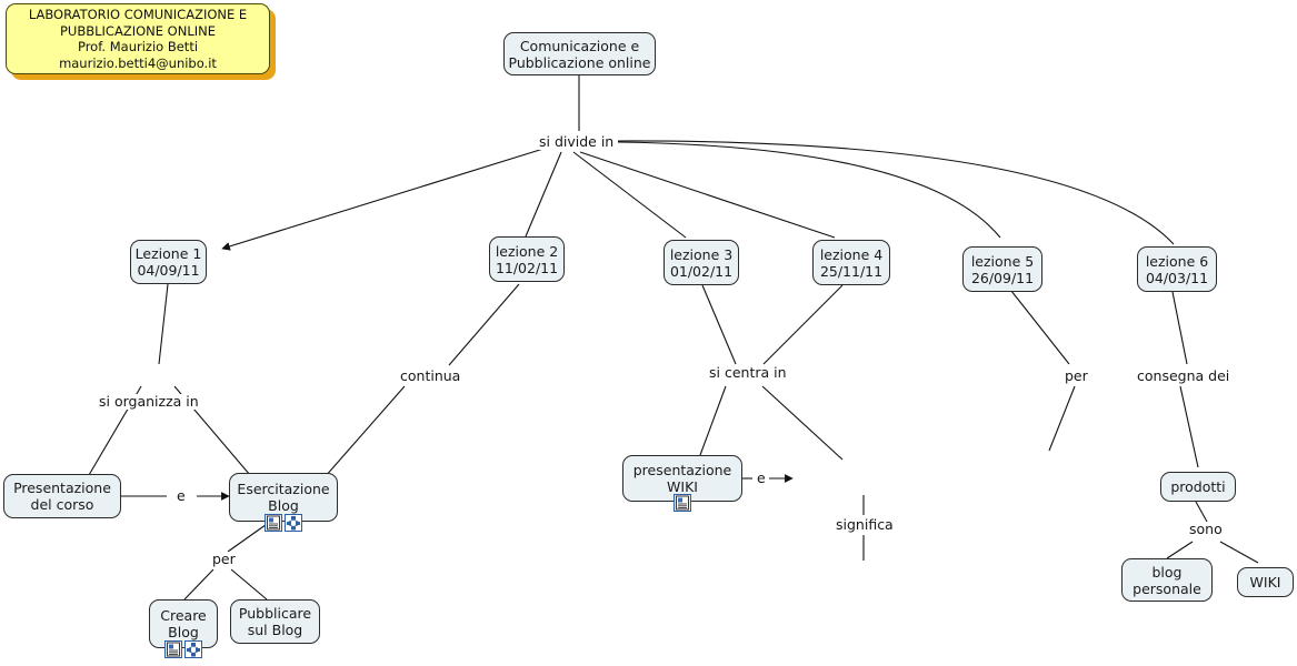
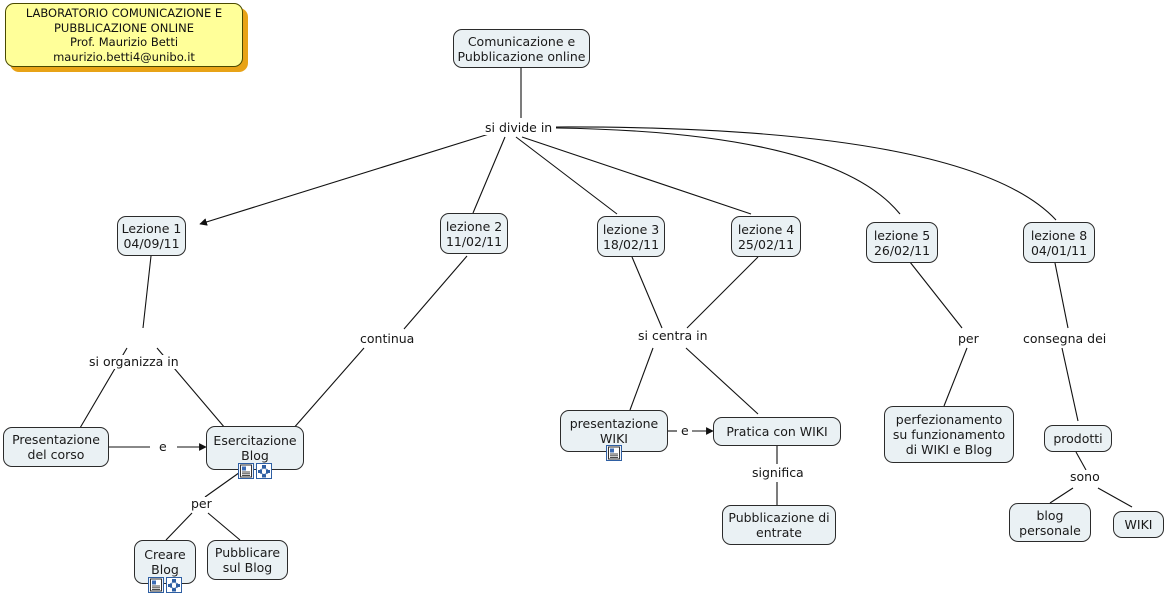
  LABORATORIO COMUNICAZIONE E
  PUBBLICAZIONE ONLINE
  Prof. Maurizio Betti
  maurizio.betti4@unibo.it
  Comunicazione e
  Pubblicazione online
  Lezione 1
  04/09/11
  lezione 2
  11/02/11
  lezione 3
- 01/02/11
+ 18/02/11
  lezione 4
- 25/11/11
+ 25/02/11
  lezione 5
- 26/09/11
+ 26/02/11
- lezione 6
+ lezione 8
- 04/03/11
+ 04/01/11
  Presentazione
  del corso
  Esercitazione
  Blog
  Creare
  Blog
  Pubblicare
  sul Blog
  presentazione
  WIKI
+ Pratica con WIKI
+ Pubblicazione di
+ entrate
+ perfezionamento
+ su funzionamento
+ di WIKI e Blog
  prodotti
  blog
  personale
  WIKI
  si divide in
  si organizza in
  continua
  si centra in
  per
  consegna dei
  e
  e
  per
  significa
  sono
